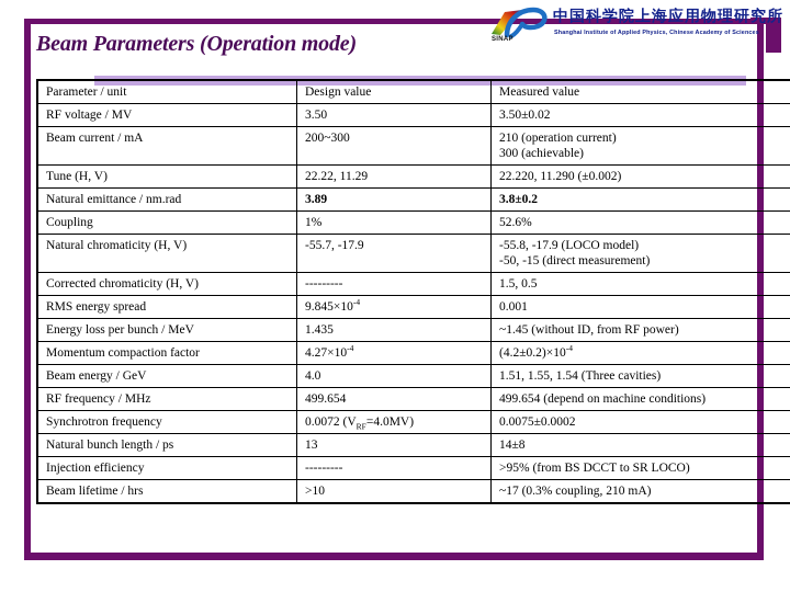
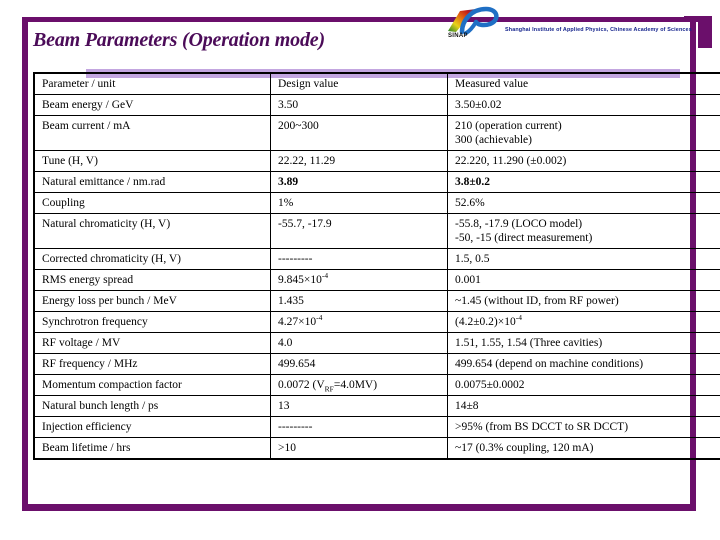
  Beam Parameters (Operation mode)
- 中国科学院上海应用物理研究所
  Parameter / unit	Design value	Measured value
- RF voltage / MV	3.50	3.50±0.02
+ Beam energy / GeV	3.50	3.50±0.02
  Beam current / mA	200~300	210 (operation current) 300 (achievable)
  Tune (H, V)	22.22, 11.29	22.220, 11.290 (±0.002)
  Natural emittance / nm.rad	3.89	3.8±0.2
  Coupling	1%	52.6%
  Natural chromaticity (H, V)	-55.7, -17.9	-55.8, -17.9 (LOCO model) -50, -15 (direct measurement)
  Corrected chromaticity (H, V)	---------	1.5, 0.5
  RMS energy spread	9.845×10-4	0.001
  Energy loss per bunch / MeV	1.435	~1.45 (without ID, from RF power)
- Momentum compaction factor	4.27×10-4	(4.2±0.2)×10-4
+ Synchrotron frequency	4.27×10-4	(4.2±0.2)×10-4
- Beam energy / GeV	4.0	1.51, 1.55, 1.54 (Three cavities)
+ RF voltage / MV	4.0	1.51, 1.55, 1.54 (Three cavities)
  RF frequency / MHz	499.654	499.654 (depend on machine conditions)
- Synchrotron frequency	0.0072 (VRF=4.0MV)	0.0075±0.0002
+ Momentum compaction factor	0.0072 (VRF=4.0MV)	0.0075±0.0002
  Natural bunch length / ps	13	14±8
- Injection efficiency	---------	>95% (from BS DCCT to SR LOCO)
+ Injection efficiency	---------	>95% (from BS DCCT to SR DCCT)
- Beam lifetime / hrs	>10	~17 (0.3% coupling, 210 mA)
+ Beam lifetime / hrs	>10	~17 (0.3% coupling, 120 mA)
